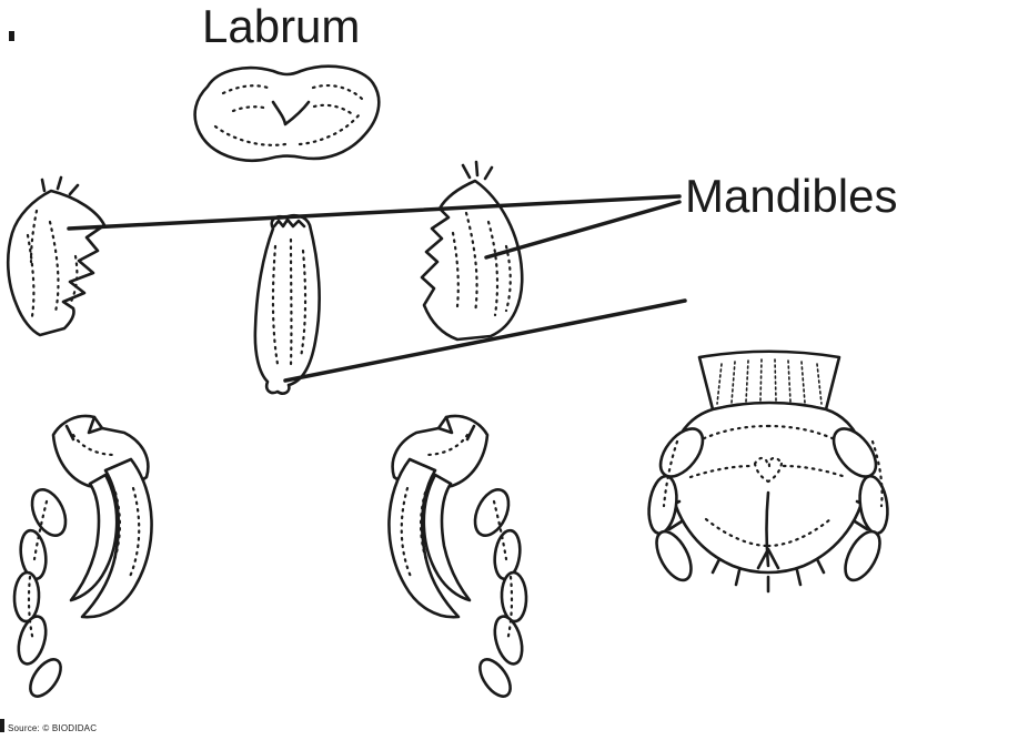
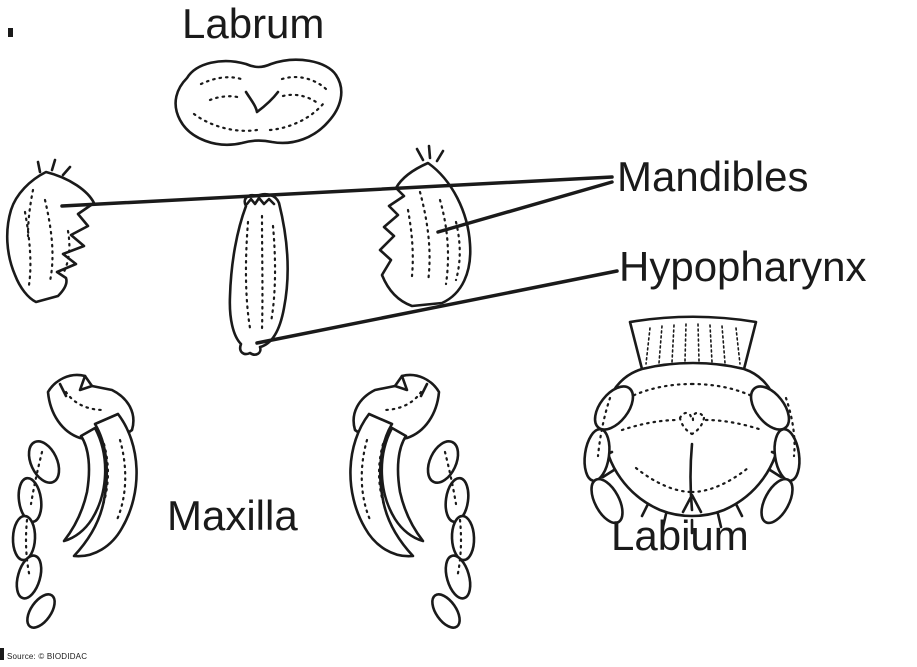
  Labrum
  Mandibles
+ Hypopharynx
+ Maxilla
+ Labium
  Source: © BIODIDAC
